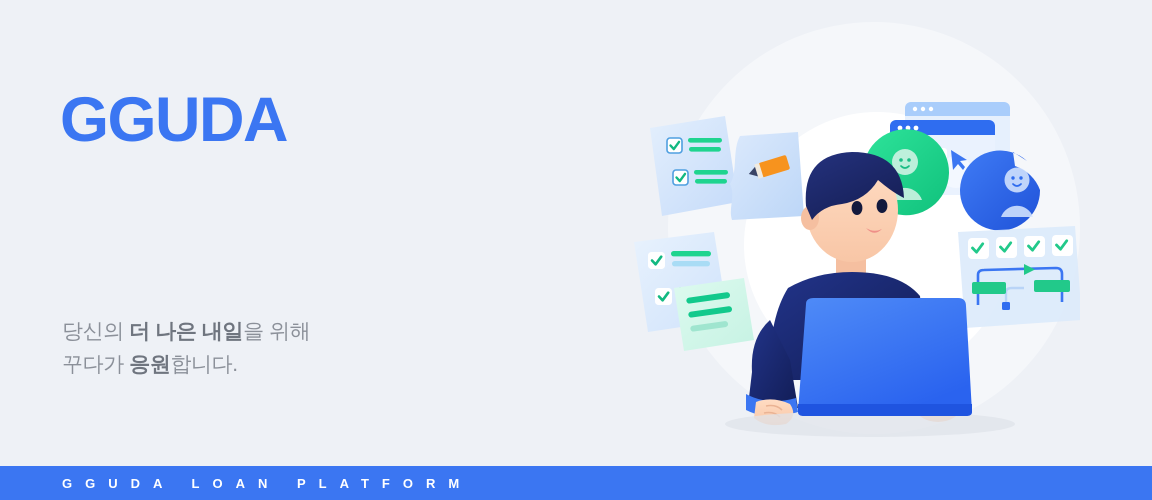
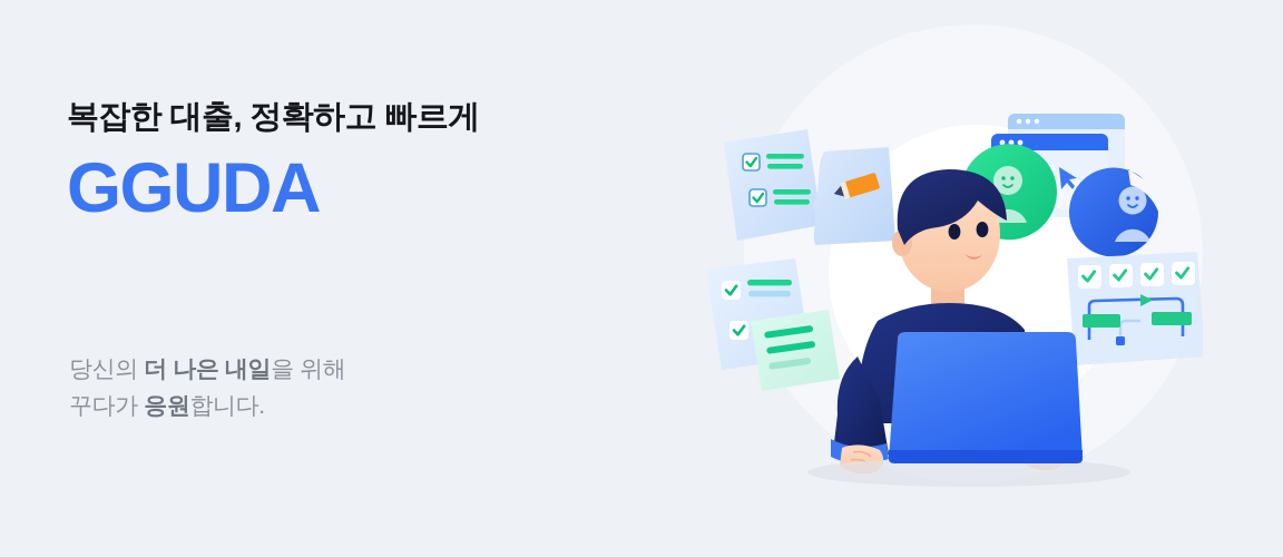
+ 복잡한 대출, 정확하고 빠르게
  GGUDA
  당신의 더 나은 내일을 위해
  꾸다가 응원합니다.
- GGUDA LOAN PLATFORM
